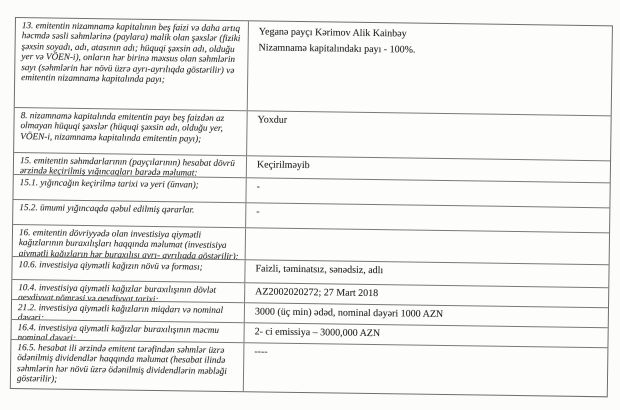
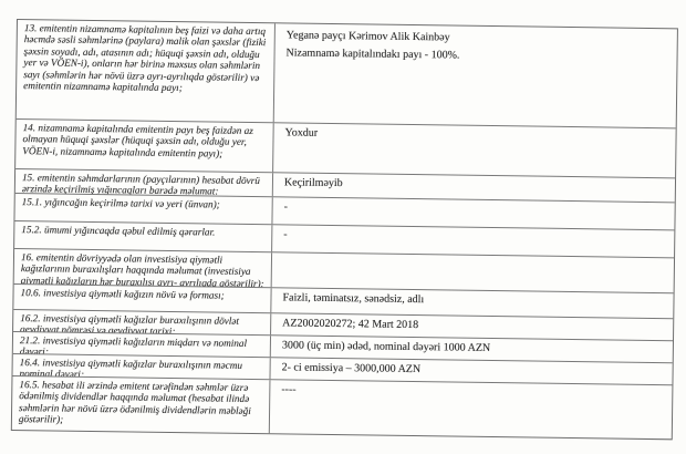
  13. emitentin nizamnamə kapitalının beş faizi və daha artıq həcmdə səsli səhmlərinə (paylara) malik olan şəxslər (fiziki şəxsin soyadı, adı, atasının adı; hüquqi şəxsin adı, olduğu yer və VÖEN-i), onların hər birinə məxsus olan səhmlərin sayı (səhmlərin hər növü üzrə ayrı-ayrılıqda göstərilir) və emitentin nizamnamə kapitalında payı;
  Yeganə payçı Kərimov Alik Kainbəy
  Nizamnamə kapitalındakı payı - 100%.
- 8. nizamnamə kapitalında emitentin payı beş faizdən az olmayan hüquqi şəxslər (hüquqi şəxsin adı, olduğu yer, VÖEN-i, nizamnamə kapitalında emitentin payı);
+ 14. nizamnamə kapitalında emitentin payı beş faizdən az olmayan hüquqi şəxslər (hüquqi şəxsin adı, olduğu yer, VÖEN-i, nizamnamə kapitalında emitentin payı);
  Yoxdur
  15. emitentin səhmdarlarının (payçılarının) hesabat dövrü ərzində keçirilmiş yığıncaqları barədə məlumat:
  Keçirilməyib
  15.1. yığıncağın keçirilmə tarixi və yeri (ünvan);
  -
  15.2. ümumi yığıncaqda qəbul edilmiş qərarlar.
  -
  16. emitentin dövriyyədə olan investisiya qiymətli kağızlarının buraxılışları haqqında məlumat (investisiya qiymətli kağızların hər buraxılışı ayrı- ayrılıqda göstərilir):
  10.6. investisiya qiymətli kağızın növü və forması;
  Faizli, təminatsız, sənədsiz, adlı
- 10.4. investisiya qiymətli kağızlar buraxılışının dövlət qeydiyyat nömrəsi və qeydiyyat tarixi;
+ 16.2. investisiya qiymətli kağızlar buraxılışının dövlət qeydiyyat nömrəsi və qeydiyyat tarixi;
- AZ2002020272; 27 Mart 2018
+ AZ2002020272; 42 Mart 2018
  21.2. investisiya qiymətli kağızların miqdarı və nominal dəyəri;
  3000 (üç min) ədəd, nominal dəyəri 1000 AZN
  16.4. investisiya qiymətli kağızlar buraxılışının məcmu nominal dəyəri;
  2- ci emissiya – 3000,000 AZN
  16.5. hesabat ili ərzində emitent tərəfindən səhmlər üzrə ödənilmiş dividendlər haqqında məlumat (hesabat ilində səhmlərin hər növü üzrə ödənilmiş dividendlərin məbləği göstərilir);
  ----
